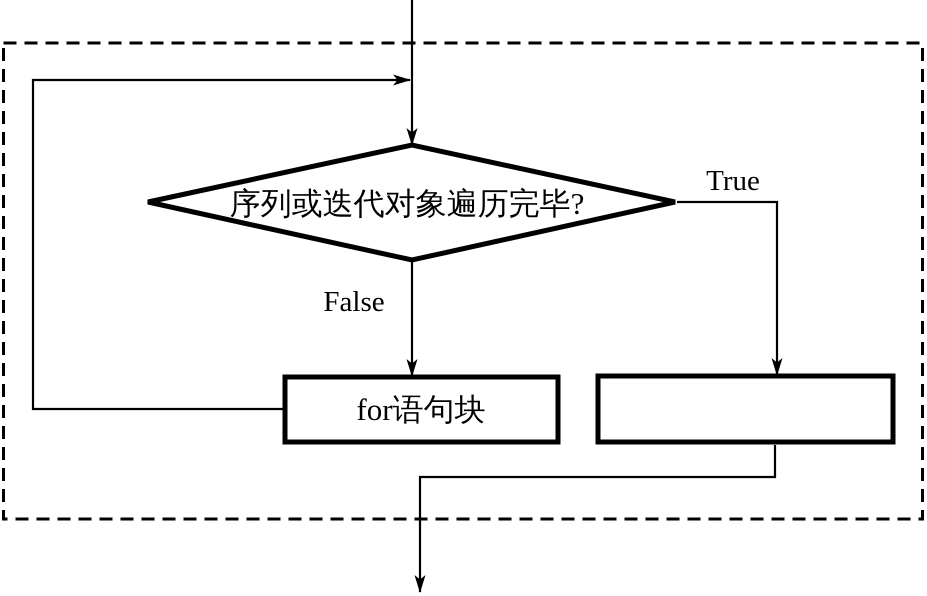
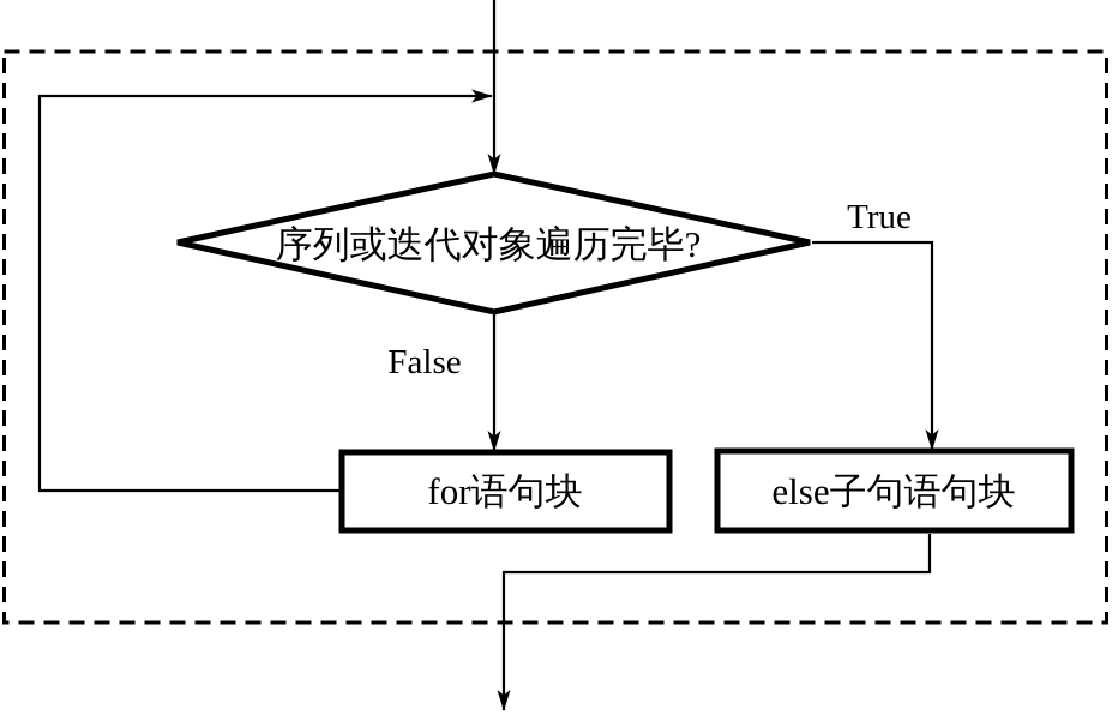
  序列或迭代对象遍历完毕?
  True
  False
  for语句块
+ else子句语句块
